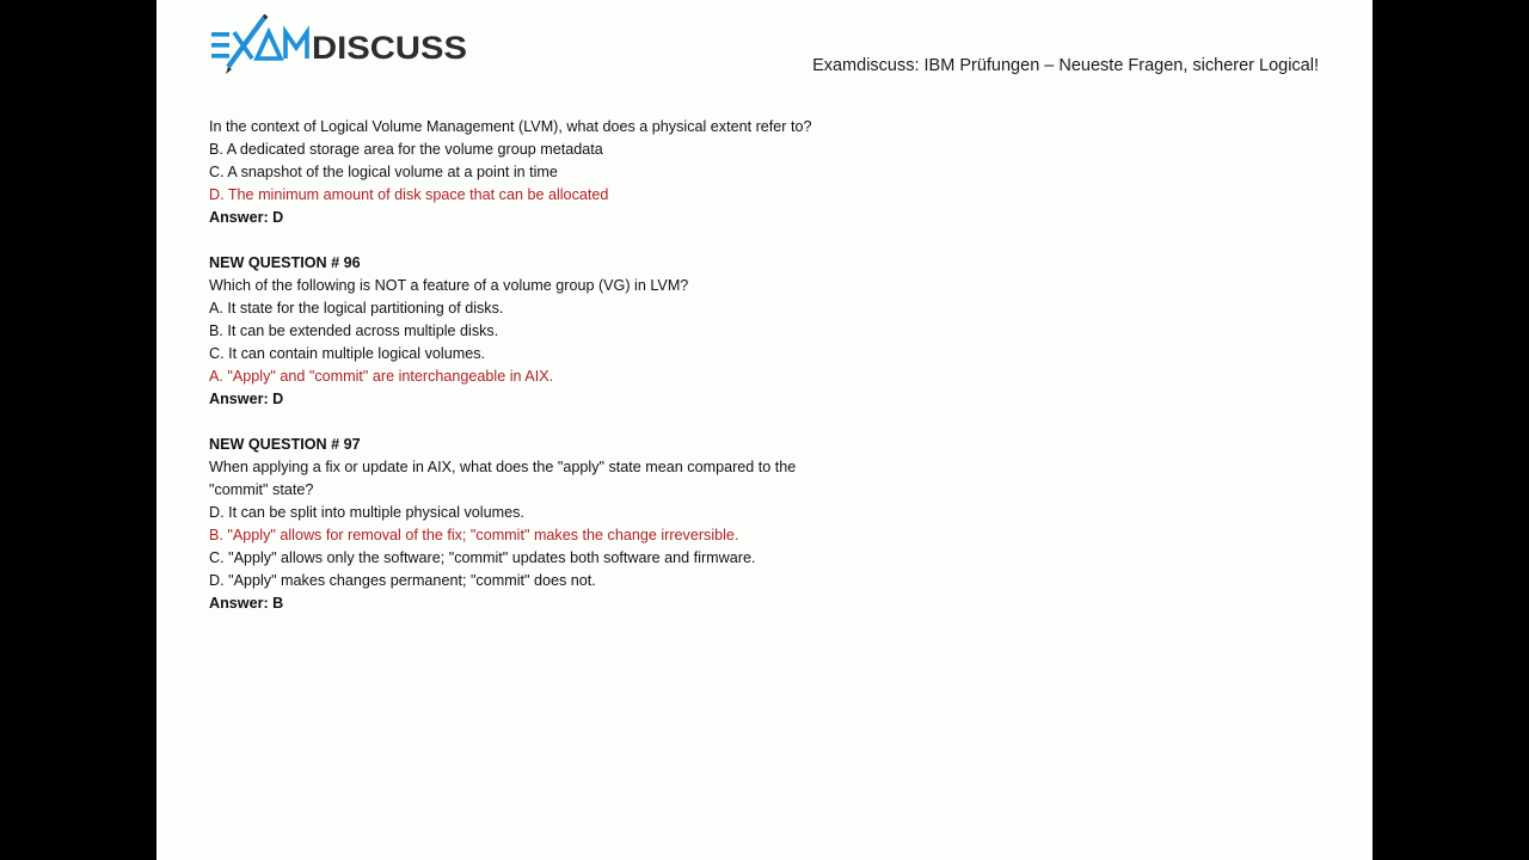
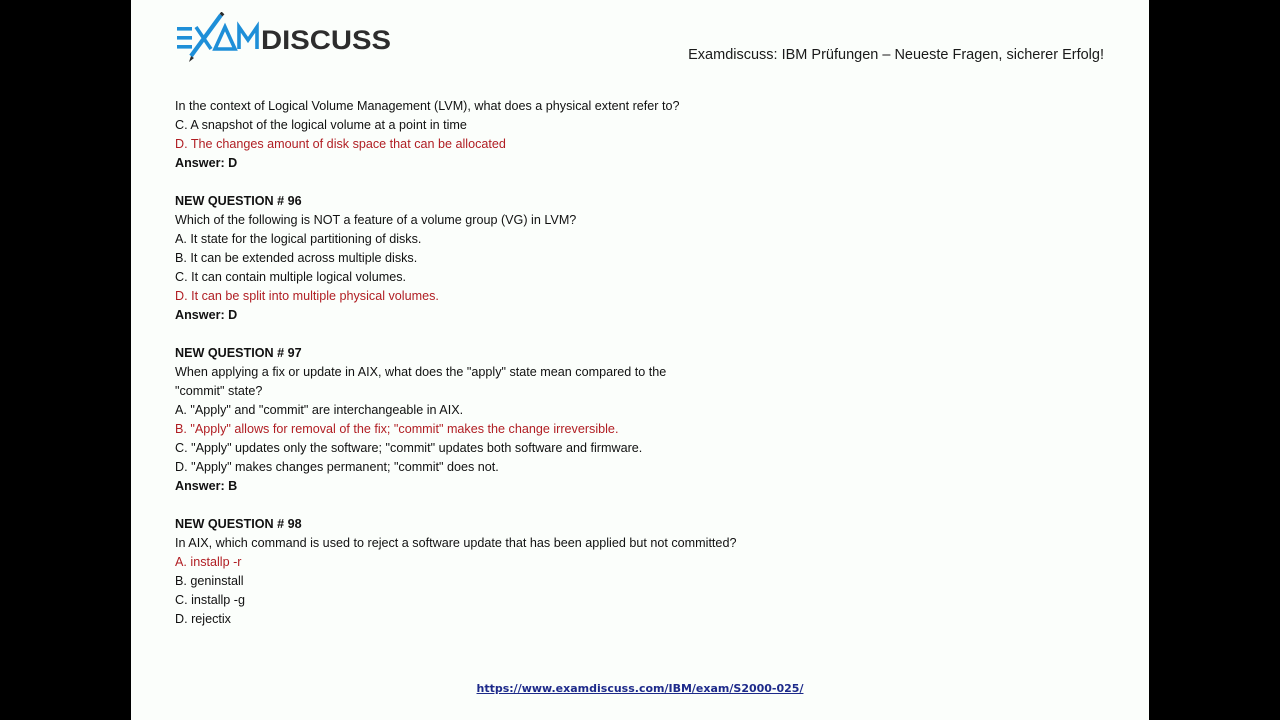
  DISCUSS
- Examdiscuss: IBM Prüfungen – Neueste Fragen, sicherer Logical!
+ Examdiscuss: IBM Prüfungen – Neueste Fragen, sicherer Erfolg!
  In the context of Logical Volume Management (LVM), what does a physical extent refer to?
- B. A dedicated storage area for the volume group metadata
  C. A snapshot of the logical volume at a point in time
- D. The minimum amount of disk space that can be allocated
+ D. The changes amount of disk space that can be allocated
  Answer: D
  NEW QUESTION # 96
  Which of the following is NOT a feature of a volume group (VG) in LVM?
  A. It state for the logical partitioning of disks.
  B. It can be extended across multiple disks.
  C. It can contain multiple logical volumes.
- A. "Apply" and "commit" are interchangeable in AIX.
+ D. It can be split into multiple physical volumes.
  Answer: D
  NEW QUESTION # 97
  When applying a fix or update in AIX, what does the "apply" state mean compared to the
  "commit" state?
- D. It can be split into multiple physical volumes.
+ A. "Apply" and "commit" are interchangeable in AIX.
  B. "Apply" allows for removal of the fix; "commit" makes the change irreversible.
- C. "Apply" allows only the software; "commit" updates both software and firmware.
+ C. "Apply" updates only the software; "commit" updates both software and firmware.
  D. "Apply" makes changes permanent; "commit" does not.
  Answer: B
+ NEW QUESTION # 98
+ In AIX, which command is used to reject a software update that has been applied but not committed?
+ A. installp -r
+ B. geninstall
+ C. installp -g
+ D. rejectix
+ https://www.examdiscuss.com/IBM/exam/S2000-025/
